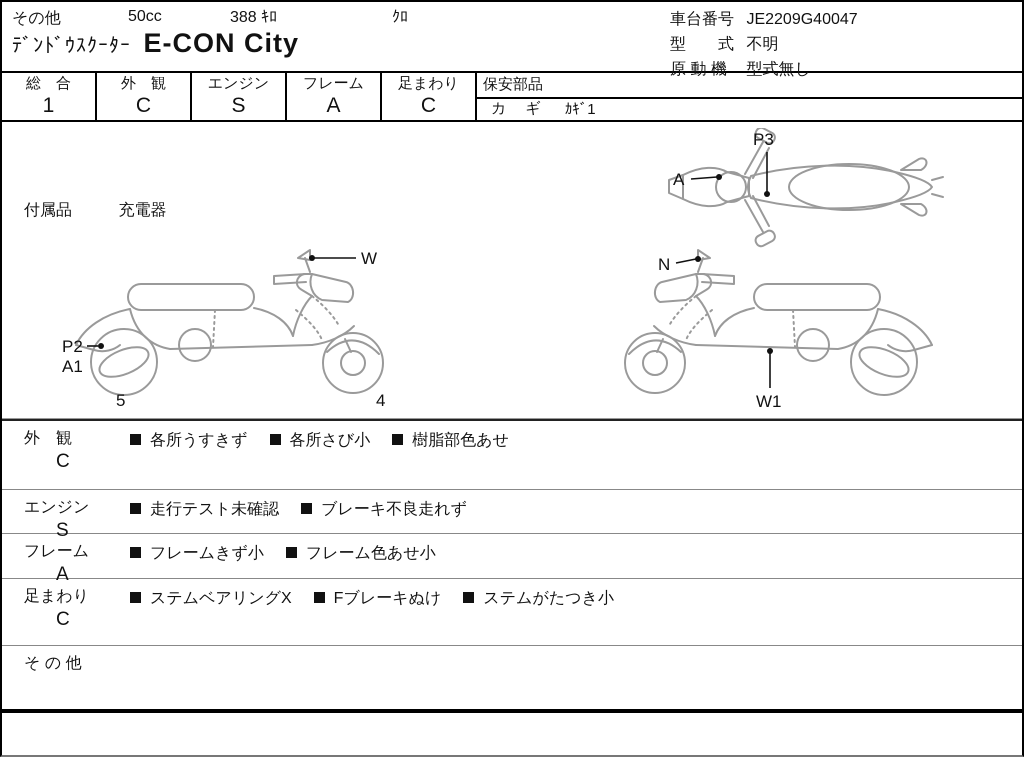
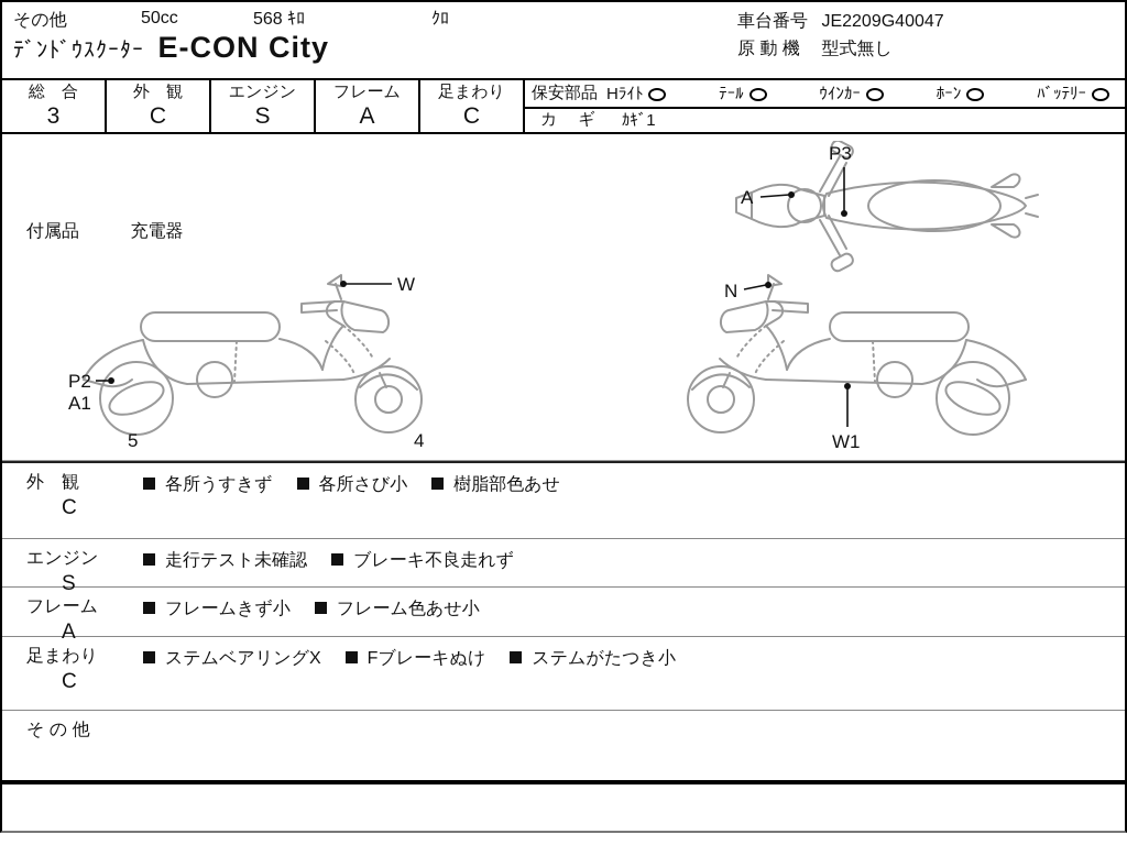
  その他
  50cc
- 388 ｷﾛ
+ 568 ｷﾛ
  ｸﾛ
  ﾃﾞﾝﾄﾞｳｽｸｰﾀｰ E-CON City
  車台番号 JE2209G40047
- 型 式 不明
  原 動 機 型式無し
  総 合
- 1
+ 3
  外 観
  C
  エンジン
  S
  フレーム
  A
  足まわり
  C
  保安部品
+ Hﾗｲﾄ
+ ﾃｰﾙ
+ ｳｲﾝｶｰ
+ ﾎｰﾝ
+ ﾊﾞｯﾃﾘｰ
  カ ギ
  ｶｷﾞ1
  付属品 充電器
  P3
  A
  W
  P2
  A1
  5
  4
  N
  W1
  外 観
  C
  各所うすきず
  各所さび小
  樹脂部色あせ
  エンジン
  S
  走行テスト未確認
  ブレーキ不良走れず
  フレーム
  A
  フレームきず小
  フレーム色あせ小
  足まわり
  C
  ステムベアリングX
  Fブレーキぬけ
  ステムがたつき小
  そ の 他
